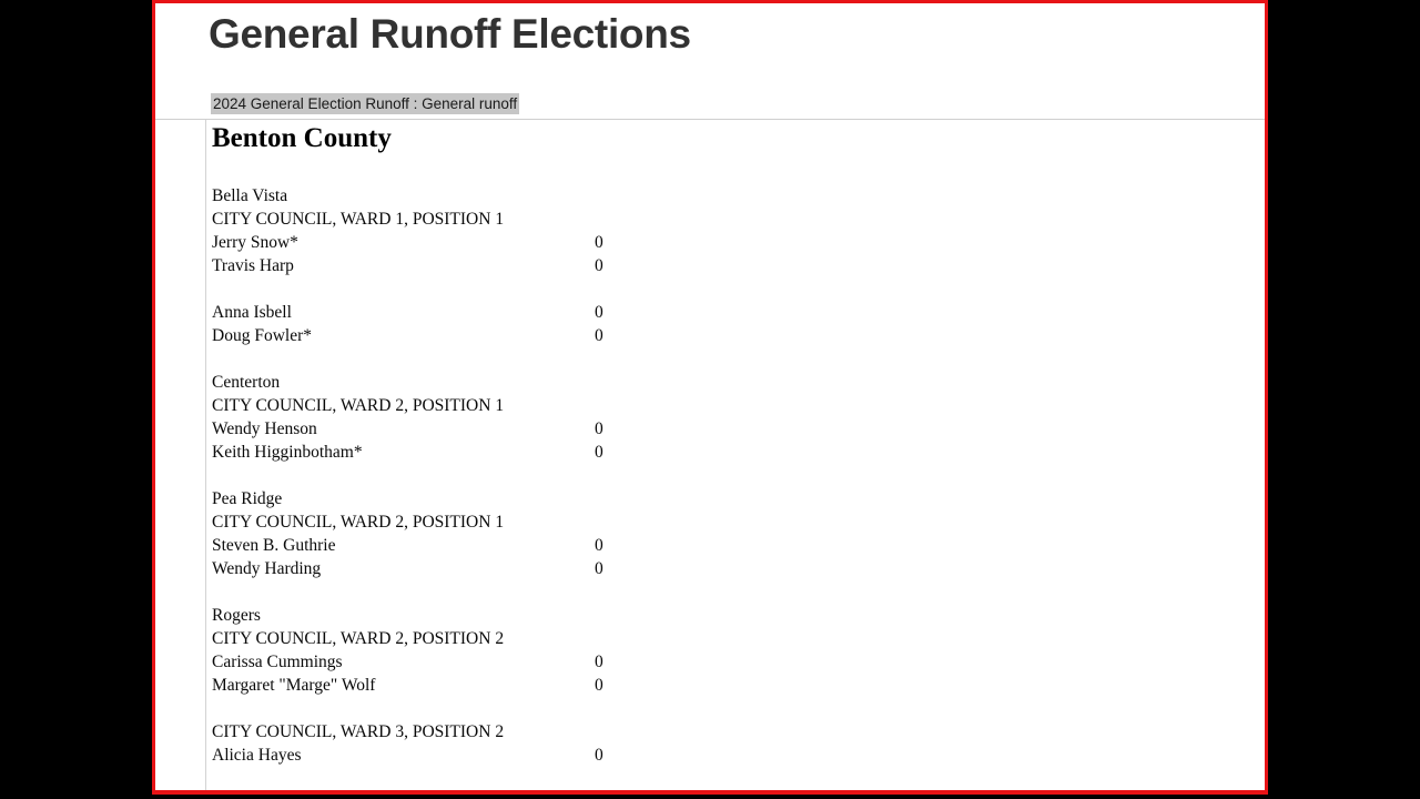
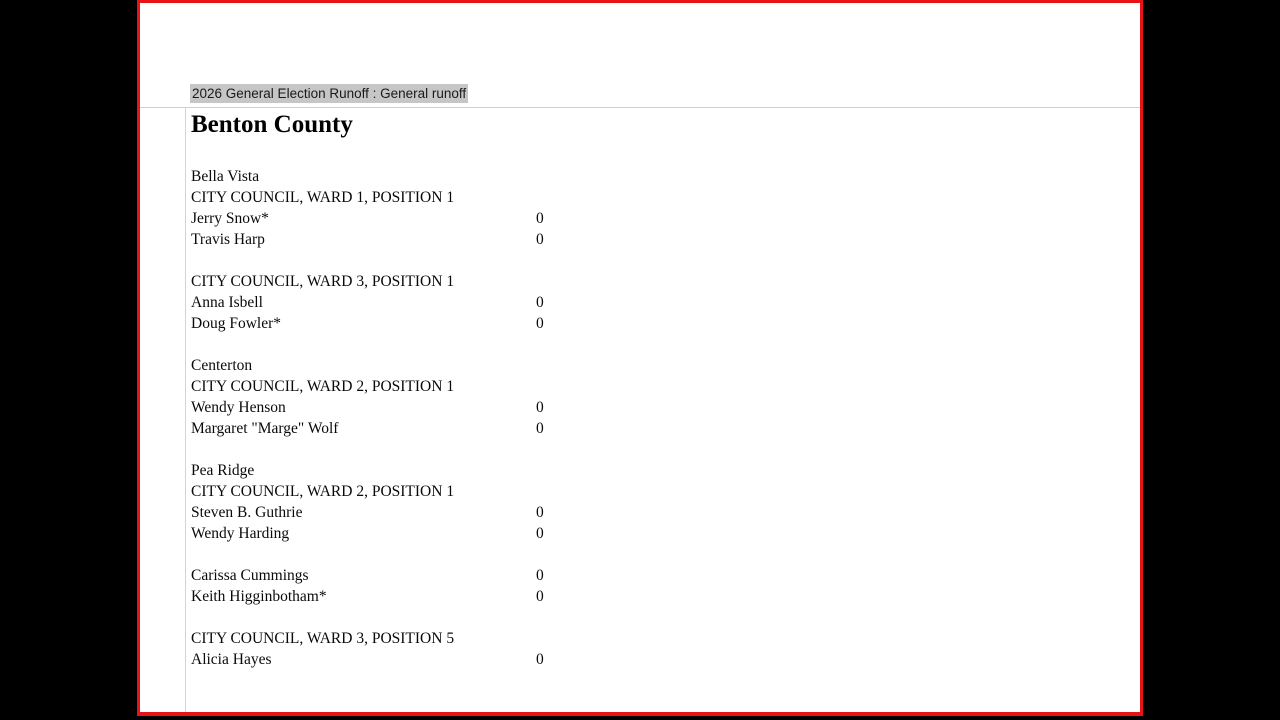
- General Runoff Elections
- 2024 General Election Runoff : General runoff
+ 2026 General Election Runoff : General runoff
  Benton County
  Bella Vista
  CITY COUNCIL, WARD 1, POSITION 1
  Jerry Snow*
  0
  Travis Harp
  0
+ CITY COUNCIL, WARD 3, POSITION 1
  Anna Isbell
  0
  Doug Fowler*
  0
  Centerton
  CITY COUNCIL, WARD 2, POSITION 1
  Wendy Henson
  0
- Keith Higginbotham*
+ Margaret "Marge" Wolf
  0
  Pea Ridge
  CITY COUNCIL, WARD 2, POSITION 1
  Steven B. Guthrie
  0
  Wendy Harding
  0
- Rogers
- CITY COUNCIL, WARD 2, POSITION 2
  Carissa Cummings
  0
- Margaret "Marge" Wolf
+ Keith Higginbotham*
  0
- CITY COUNCIL, WARD 3, POSITION 2
+ CITY COUNCIL, WARD 3, POSITION 5
  Alicia Hayes
  0
